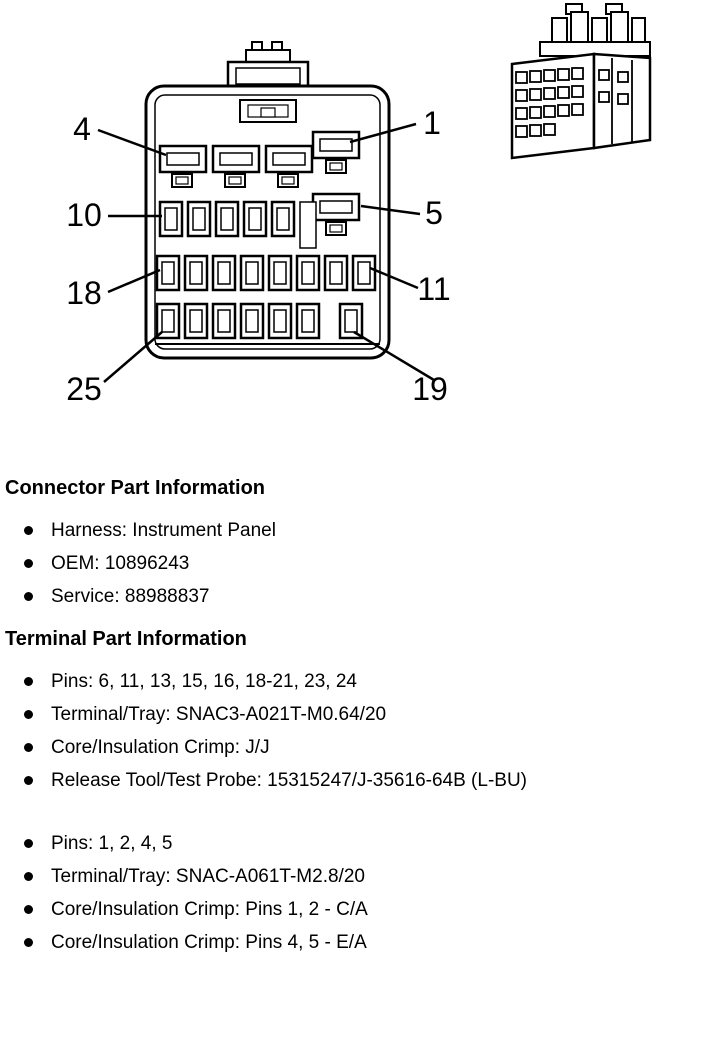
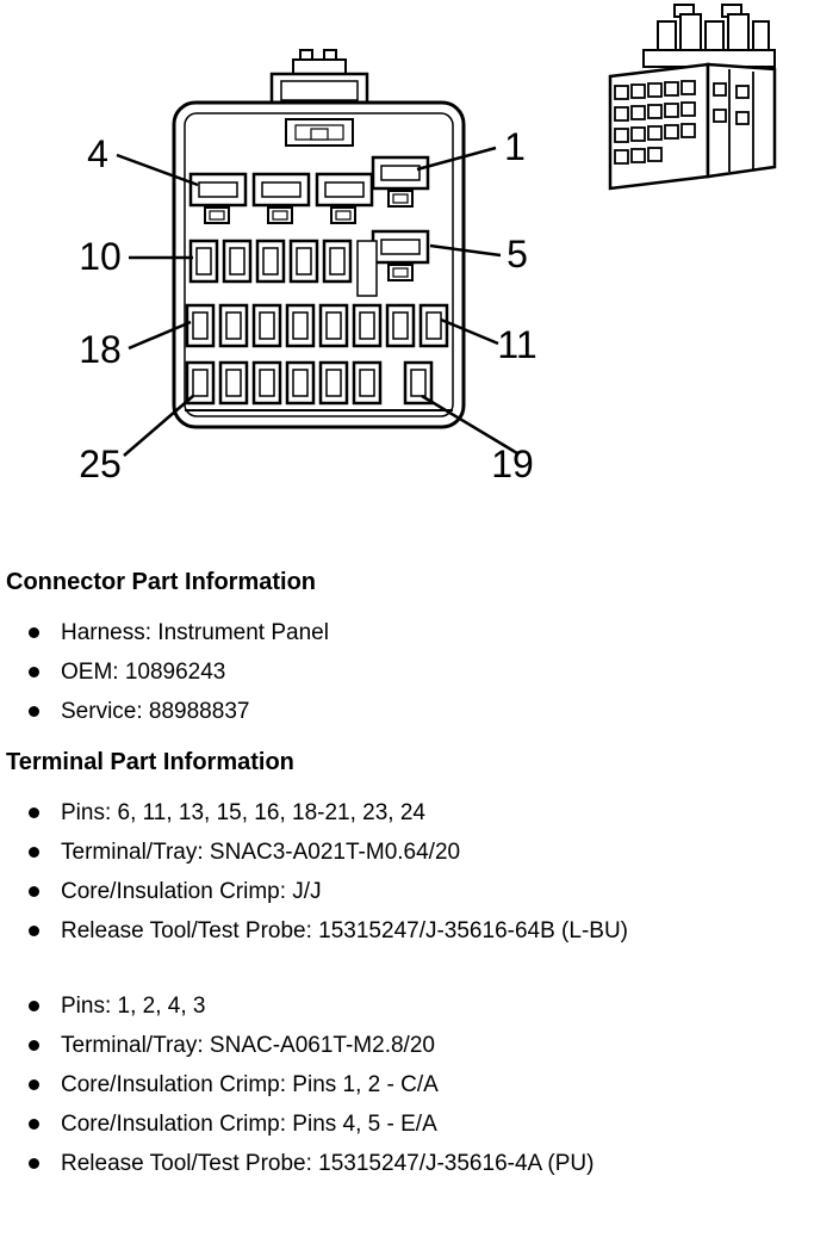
  4
  1
  10
  5
  18
  11
  25
  19
  Connector Part Information
  Harness: Instrument Panel
  OEM: 10896243
  Service: 88988837
  Terminal Part Information
  Pins: 6, 11, 13, 15, 16, 18-21, 23, 24
  Terminal/Tray: SNAC3-A021T-M0.64/20
  Core/Insulation Crimp: J/J
  Release Tool/Test Probe: 15315247/J-35616-64B (L-BU)
- Pins: 1, 2, 4, 5
+ Pins: 1, 2, 4, 3
  Terminal/Tray: SNAC-A061T-M2.8/20
  Core/Insulation Crimp: Pins 1, 2 - C/A
  Core/Insulation Crimp: Pins 4, 5 - E/A
+ Release Tool/Test Probe: 15315247/J-35616-4A (PU)
